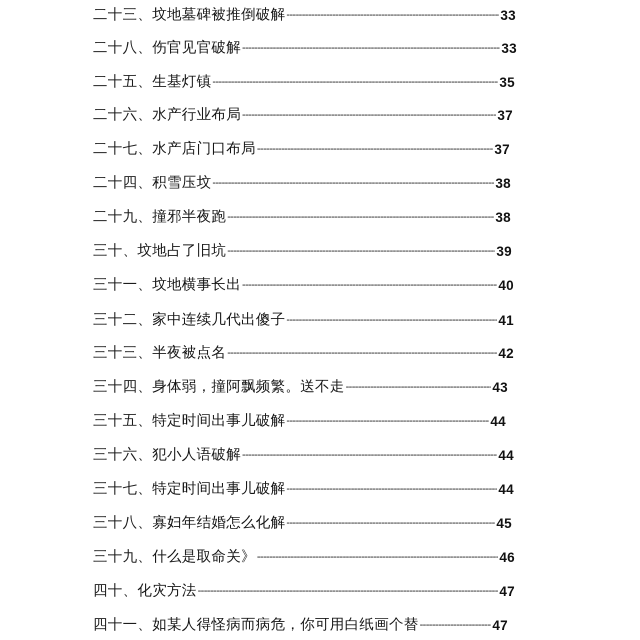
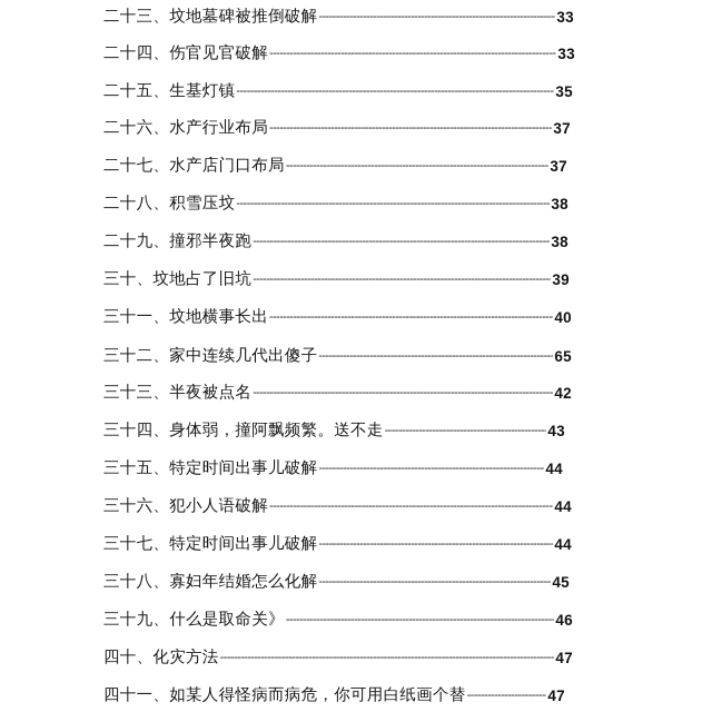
  二十三、
  坟地墓碑被推倒破解
  33
- 二十八、
+ 二十四、
  伤官见官破解
  ------------------------------------------------------------------------------------
  33
  二十五、
  生基灯镇
  ---------------------------------------------------------------------------------------------
  35
  二十六、
  水产行业布局
  -----------------------------------------------------------------------------------
  37
  二十七、
  水产店门口布局
  -----------------------------------------------------------------------------
  37
- 二十四、
+ 二十八、
  积雪压坟
  --------------------------------------------------------------------------------------------
  38
  二十九、
  撞邪半夜跑
  ---------------------------------------------------------------------------------------
  38
  三十、
  坟地占了旧坑
  ----------------------------------------------------------------------------------------
  39
  三十一、
  坟地横事长出
  -----------------------------------------------------------------------------------
  40
  三十二、
  家中连续几代出傻子
- 41
+ 65
  三十三、
  半夜被点名
  ----------------------------------------------------------------------------------------
  42
  三十四、
  身体弱，撞阿飘频繁。送不走
  43
  三十五、
  特定时间出事儿破解
  44
  三十六、
  犯小人语破解
  -----------------------------------------------------------------------------------
  44
  三十七、
  特定时间出事儿破解
  44
  三十八、
  寡妇年结婚怎么化解
  45
  三十九、
  什么是取命关》
  -------------------------------------------------------------------------------
  46
  四十、
  化灾方法
  --------------------------------------------------------------------------------------------------
  47
  四十一、
  如某人得怪病而病危，你可用白纸画个替
  47
